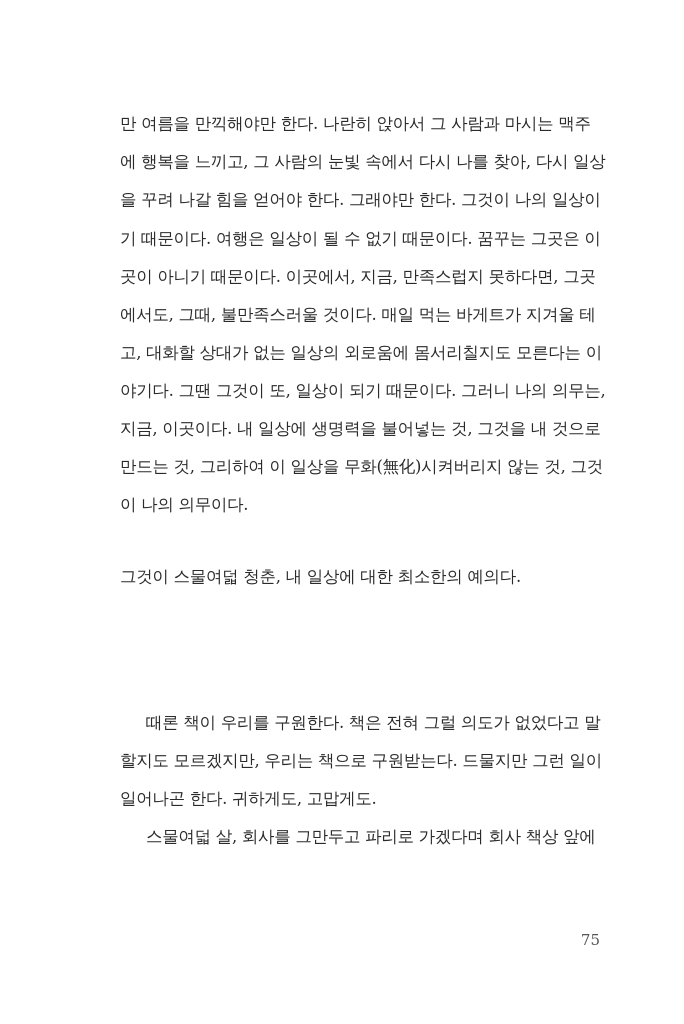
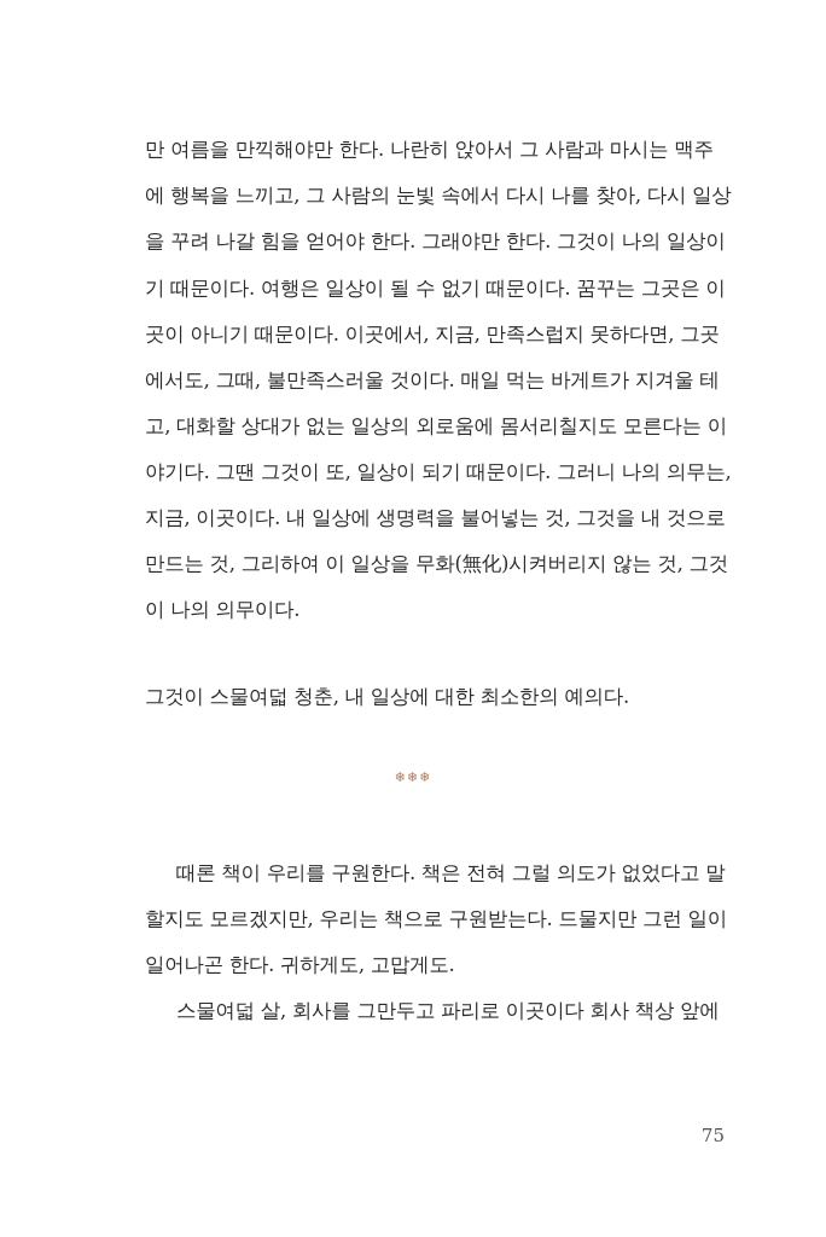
  만 여름을 만끽해야만 한다. 나란히 앉아서 그 사람과 마시는 맥주
  에 행복을 느끼고, 그 사람의 눈빛 속에서 다시 나를 찾아, 다시 일상
  을 꾸려 나갈 힘을 얻어야 한다. 그래야만 한다. 그것이 나의 일상이
  기 때문이다. 여행은 일상이 될 수 없기 때문이다. 꿈꾸는 그곳은 이
  곳이 아니기 때문이다. 이곳에서, 지금, 만족스럽지 못하다면, 그곳
  에서도, 그때, 불만족스러울 것이다. 매일 먹는 바게트가 지겨울 테
  고, 대화할 상대가 없는 일상의 외로움에 몸서리칠지도 모른다는 이
  야기다. 그땐 그것이 또, 일상이 되기 때문이다. 그러니 나의 의무는,
  지금, 이곳이다. 내 일상에 생명력을 불어넣는 것, 그것을 내 것으로
  만드는 것, 그리하여 이 일상을 무화(無化)시켜버리지 않는 것, 그것
  이 나의 의무이다.
  그것이 스물여덟 청춘, 내 일상에 대한 최소한의 예의다.
+ ❄❄❄
  때론 책이 우리를 구원한다. 책은 전혀 그럴 의도가 없었다고 말
  할지도 모르겠지만, 우리는 책으로 구원받는다. 드물지만 그런 일이
  일어나곤 한다. 귀하게도, 고맙게도.
- 스물여덟 살, 회사를 그만두고 파리로 가겠다며 회사 책상 앞에
+ 스물여덟 살, 회사를 그만두고 파리로 이곳이다 회사 책상 앞에
  75
